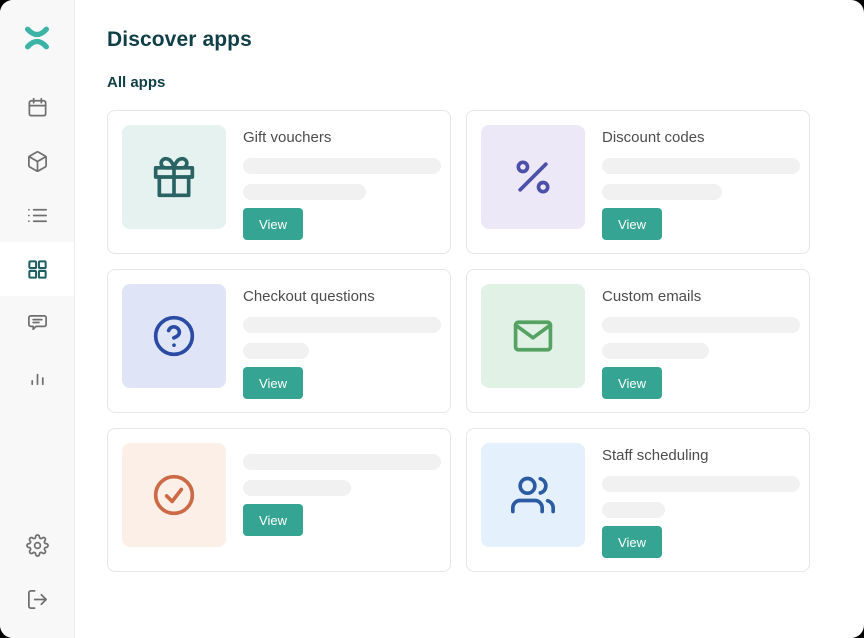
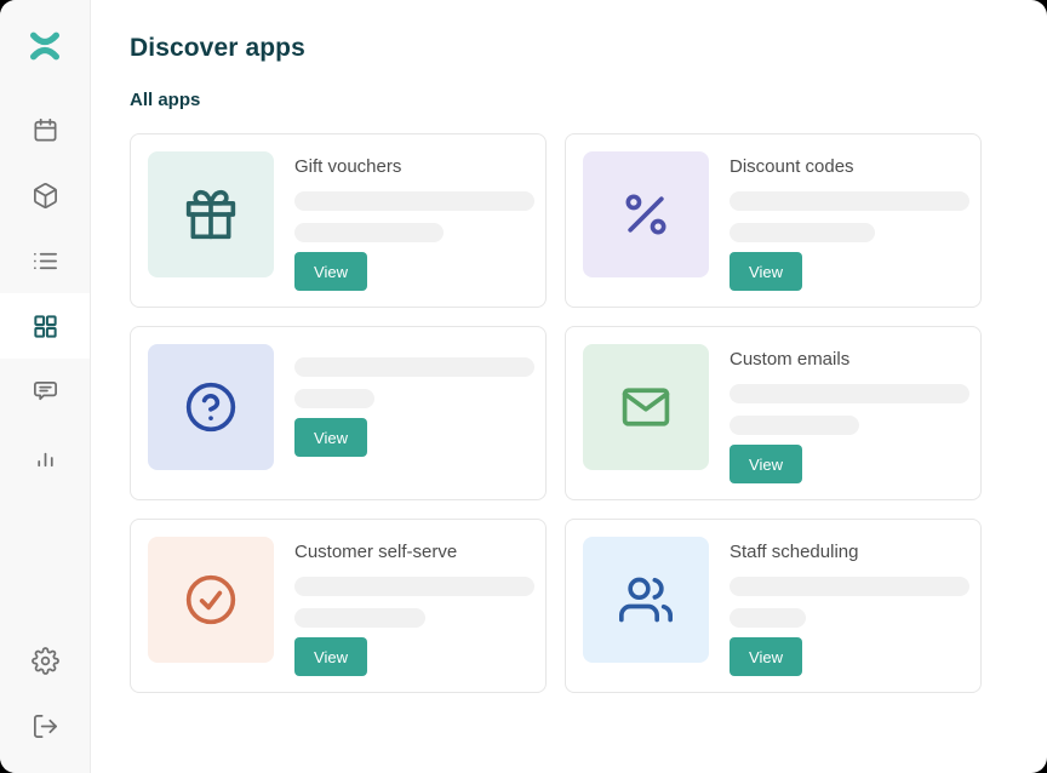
  Discover apps
  All apps
  Gift vouchers
  View
  Discount codes
  View
- Checkout questions
  View
  Custom emails
  View
+ Customer self-serve
  View
  Staff scheduling
  View
